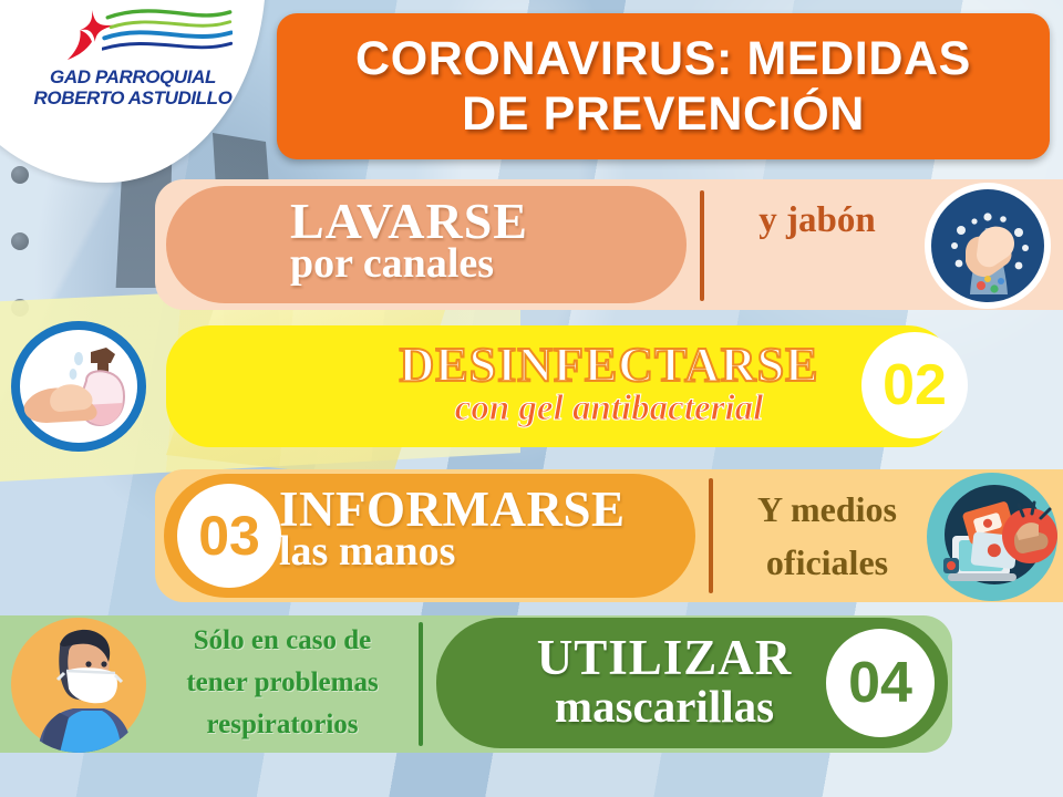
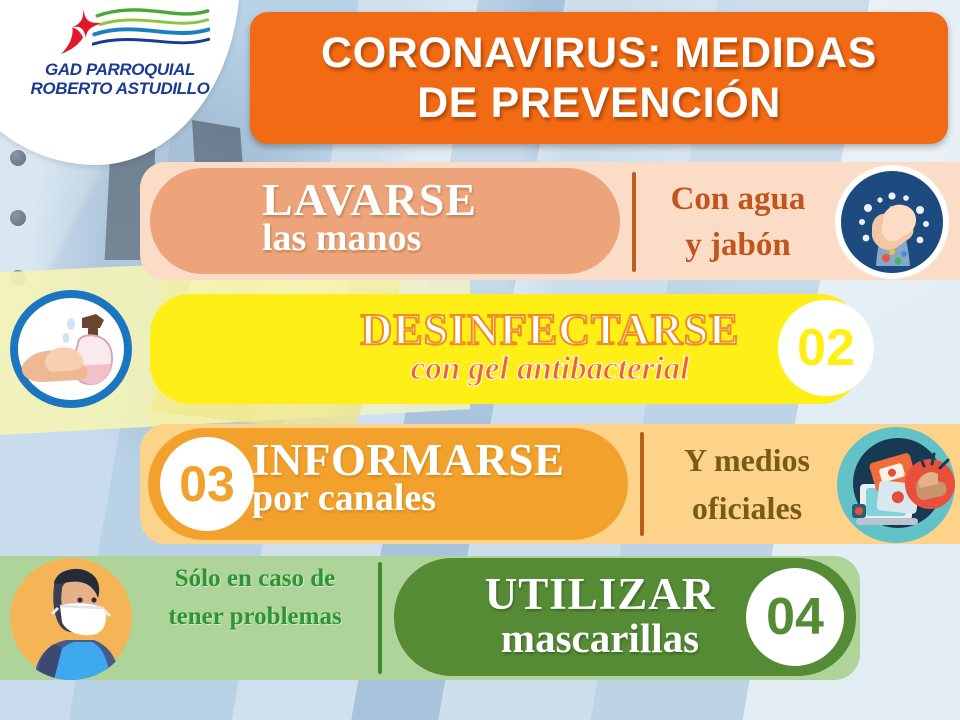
  GAD PARROQUIAL
  ROBERTO ASTUDILLO
  CORONAVIRUS: MEDIDAS
  DE PREVENCIÓN
  LAVARSE
- por canales
+ las manos
+ Con agua
  y jabón
  DESINFECTARSE
  con gel antibacterial
  02
  03
  INFORMARSE
- las manos
+ por canales
  Y medios
  oficiales
  Sólo en caso de
  tener problemas
- respiratorios
  UTILIZAR
  mascarillas
  04
